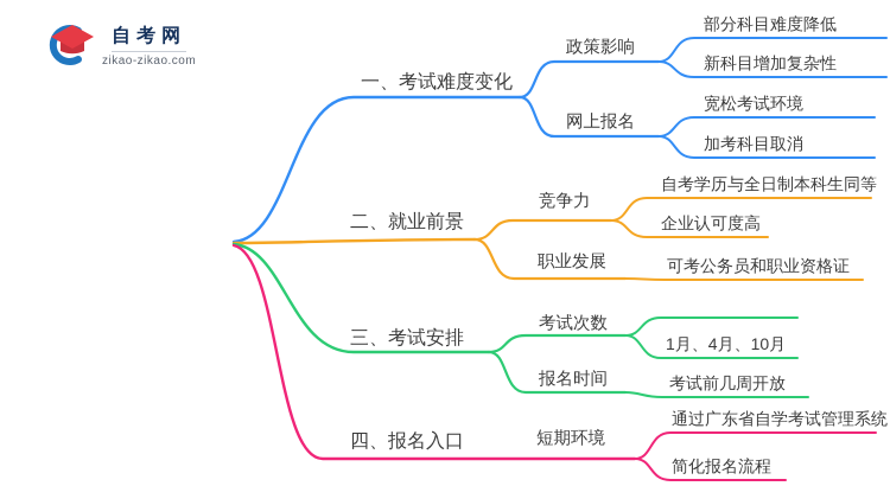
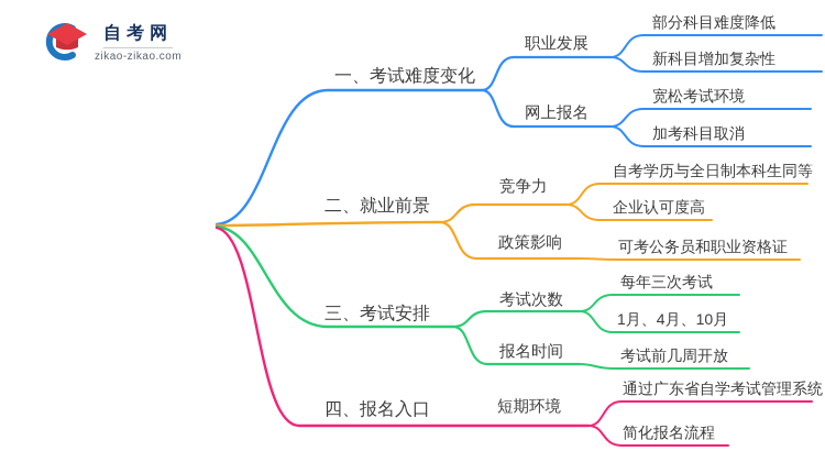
  自考网
  zikao-zikao.com
  一、考试难度变化
- 政策影响
+ 职业发展
  部分科目难度降低
  新科目增加复杂性
  网上报名
  宽松考试环境
  加考科目取消
  二、就业前景
  竞争力
  自考学历与全日制本科生同等
  企业认可度高
- 职业发展
+ 政策影响
  可考公务员和职业资格证
  三、考试安排
  考试次数
+ 每年三次考试
  1月、4月、10月
  报名时间
  考试前几周开放
  四、报名入口
  短期环境
  通过广东省自学考试管理系统
  简化报名流程
